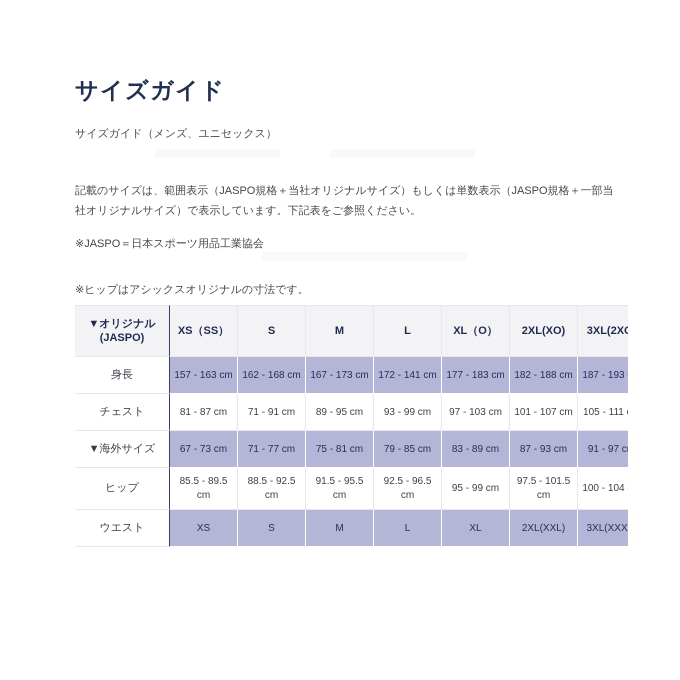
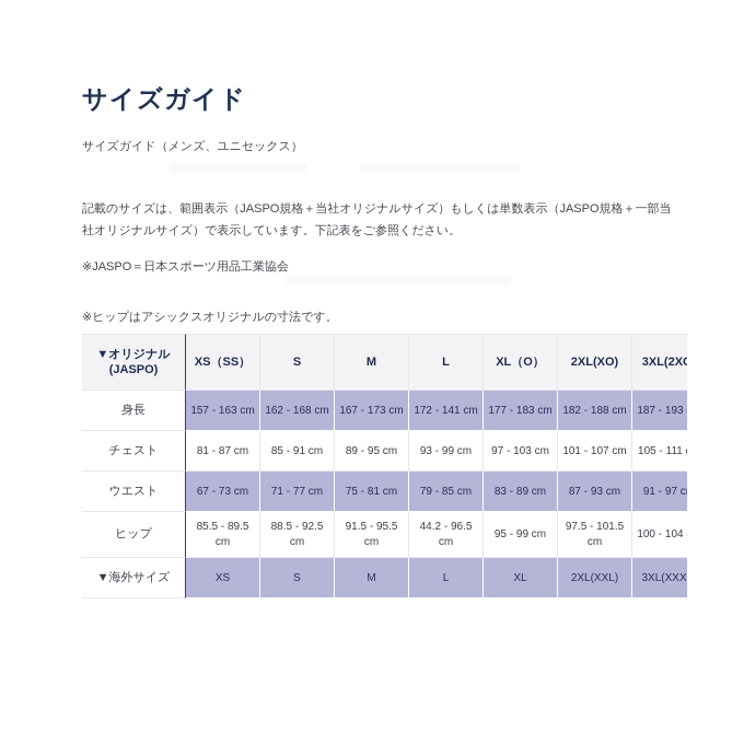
  サイズガイド
  サイズガイド（メンズ、ユニセックス）
  記載のサイズは、範囲表示（JASPO規格＋当社オリジナルサイズ）もしくは単数表示（JASPO規格＋一部当社オリジナルサイズ）で表示しています。下記表をご参照ください。
  ※JASPO＝日本スポーツ用品工業協会
  ※ヒップはアシックスオリジナルの寸法です。
  ▼オリジナル (JASPO)	XS（SS）	S	M	L	XL（O）	2XL(XO)	3XL(2X
  身長	157 - 163 cm	162 - 168 cm	167 - 173 cm	172 - 141 cm	177 - 183 cm	182 - 188 cm	187 - 193
- チェスト	81 - 87 cm	71 - 91 cm	89 - 95 cm	93 - 99 cm	97 - 103 cm	101 - 107 cm	105 - 111
+ チェスト	81 - 87 cm	85 - 91 cm	89 - 95 cm	93 - 99 cm	97 - 103 cm	101 - 107 cm	105 - 111
- ▼海外サイズ	67 - 73 cm	71 - 77 cm	75 - 81 cm	79 - 85 cm	83 - 89 cm	87 - 93 cm	91 - 97 c
+ ウエスト	67 - 73 cm	71 - 77 cm	75 - 81 cm	79 - 85 cm	83 - 89 cm	87 - 93 cm	91 - 97 c
- ヒップ	85.5 - 89.5 cm	88.5 - 92.5 cm	91.5 - 95.5 cm	92.5 - 96.5 cm	95 - 99 cm	97.5 - 101.5 cm	100 - 104
+ ヒップ	85.5 - 89.5 cm	88.5 - 92.5 cm	91.5 - 95.5 cm	44.2 - 96.5 cm	95 - 99 cm	97.5 - 101.5 cm	100 - 104
- ウエスト	XS	S	M	L	XL	2XL(XXL)	3XL(XXX
+ ▼海外サイズ	XS	S	M	L	XL	2XL(XXL)	3XL(XXX
